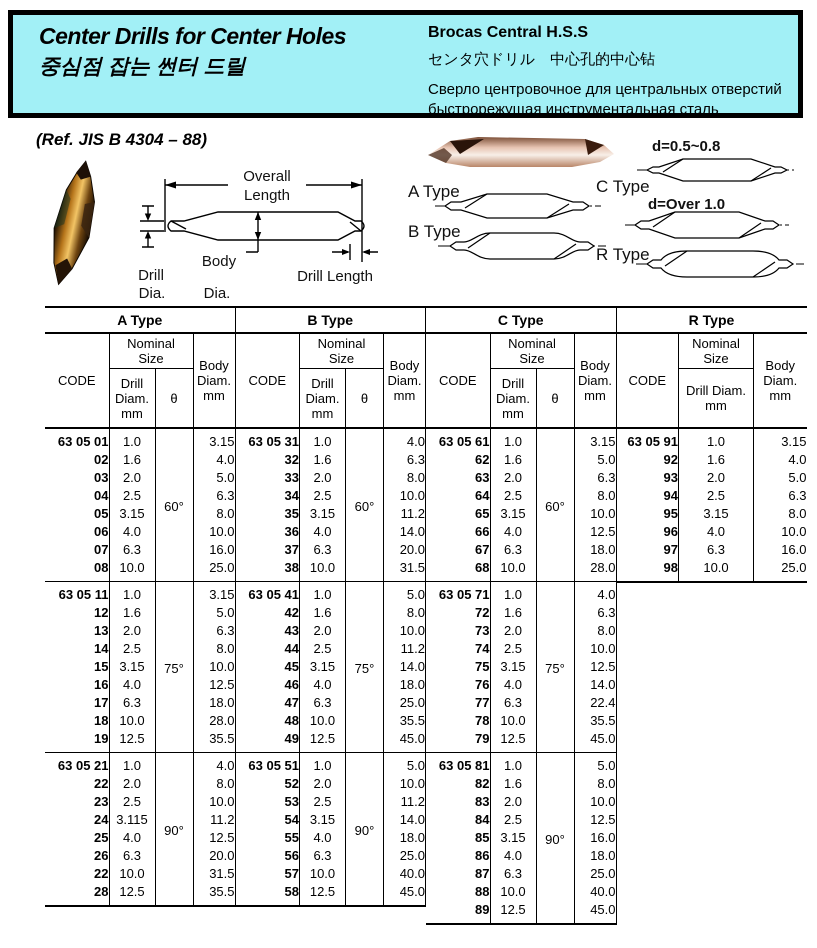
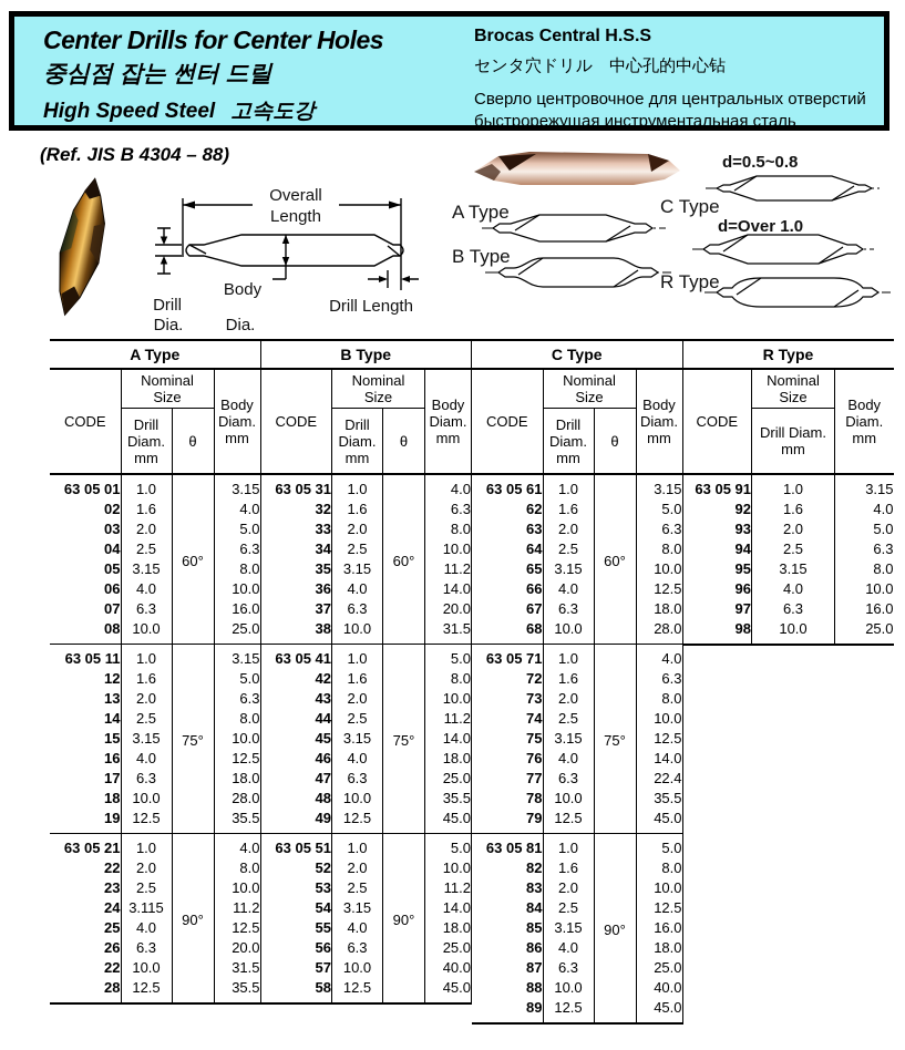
  Center Drills for Center Holes
  중심점 잡는 썬터 드릴
+ High Speed Steel 고속도강
  Brocas Central H.S.S
  センタ穴ドリル 中心孔的中心钻
  Сверло центровочное для центральных отверстий
  быстрорежущая инструментальная сталь
  (Ref. JIS B 4304 – 88)
  Overall
  Length
  Drill
  Dia.
  Body
  Dia.
  Drill Length
  A Type
  B Type
  C Type
  R Type
  d=0.5~0.8
  d=Over 1.0
  A Type
  CODE	NominalSize	BodyDiam.mm
  DrillDiam.mm	θ
  63 05 01	1.0	60°	3.15
  02	1.6	4.0
  03	2.0	5.0
  04	2.5	6.3
  05	3.15	8.0
  06	4.0	10.0
  07	6.3	16.0
  08	10.0	25.0
  63 05 11	1.0	75°	3.15
  12	1.6	5.0
  13	2.0	6.3
  14	2.5	8.0
  15	3.15	10.0
  16	4.0	12.5
  17	6.3	18.0
  18	10.0	28.0
  19	12.5	35.5
  63 05 21	1.0	90°	4.0
  22	2.0	8.0
  23	2.5	10.0
  24	3.115	11.2
  25	4.0	12.5
  26	6.3	20.0
  22	10.0	31.5
  28	12.5	35.5
  B Type
  CODE	NominalSize	BodyDiam.mm
  DrillDiam.mm	θ
  63 05 31	1.0	60°	4.0
  32	1.6	6.3
  33	2.0	8.0
  34	2.5	10.0
  35	3.15	11.2
  36	4.0	14.0
  37	6.3	20.0
  38	10.0	31.5
  63 05 41	1.0	75°	5.0
  42	1.6	8.0
  43	2.0	10.0
  44	2.5	11.2
  45	3.15	14.0
  46	4.0	18.0
  47	6.3	25.0
  48	10.0	35.5
  49	12.5	45.0
  63 05 51	1.0	90°	5.0
  52	2.0	10.0
  53	2.5	11.2
  54	3.15	14.0
  55	4.0	18.0
  56	6.3	25.0
  57	10.0	40.0
  58	12.5	45.0
  C Type
  CODE	NominalSize	BodyDiam.mm
  DrillDiam.mm	θ
  63 05 61	1.0	60°	3.15
  62	1.6	5.0
  63	2.0	6.3
  64	2.5	8.0
  65	3.15	10.0
  66	4.0	12.5
  67	6.3	18.0
  68	10.0	28.0
  63 05 71	1.0	75°	4.0
  72	1.6	6.3
  73	2.0	8.0
  74	2.5	10.0
  75	3.15	12.5
  76	4.0	14.0
  77	6.3	22.4
  78	10.0	35.5
  79	12.5	45.0
  63 05 81	1.0	90°	5.0
  82	1.6	8.0
  83	2.0	10.0
  84	2.5	12.5
  85	3.15	16.0
  86	4.0	18.0
  87	6.3	25.0
  88	10.0	40.0
  89	12.5	45.0
  R Type
  CODE	NominalSize	BodyDiam.mm
  Drill Diam.mm
  63 05 91	1.0	3.15
  92	1.6	4.0
  93	2.0	5.0
  94	2.5	6.3
  95	3.15	8.0
  96	4.0	10.0
  97	6.3	16.0
  98	10.0	25.0
